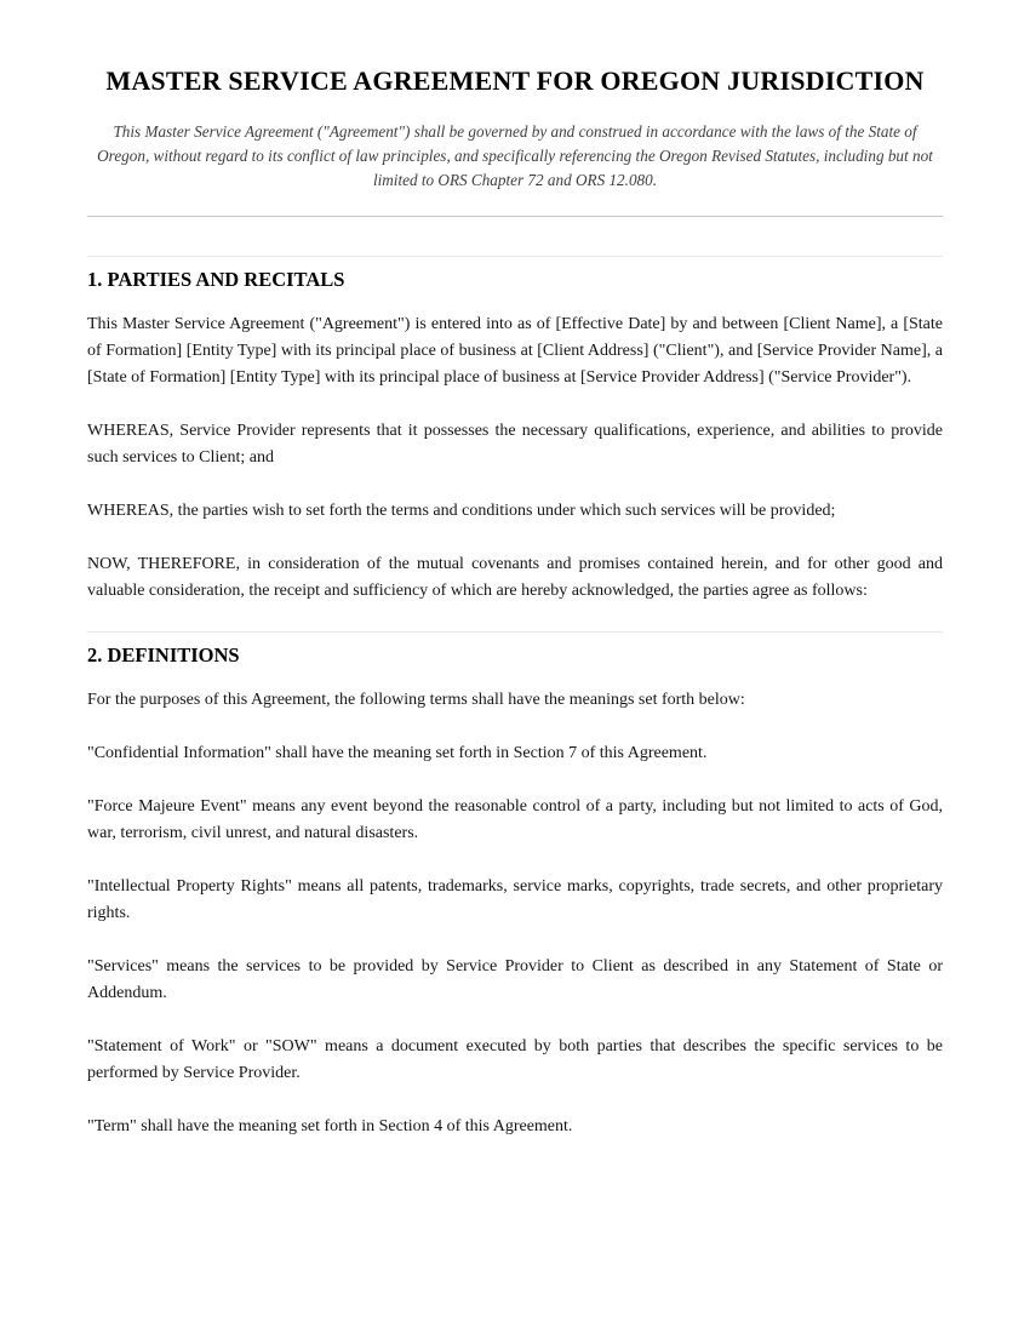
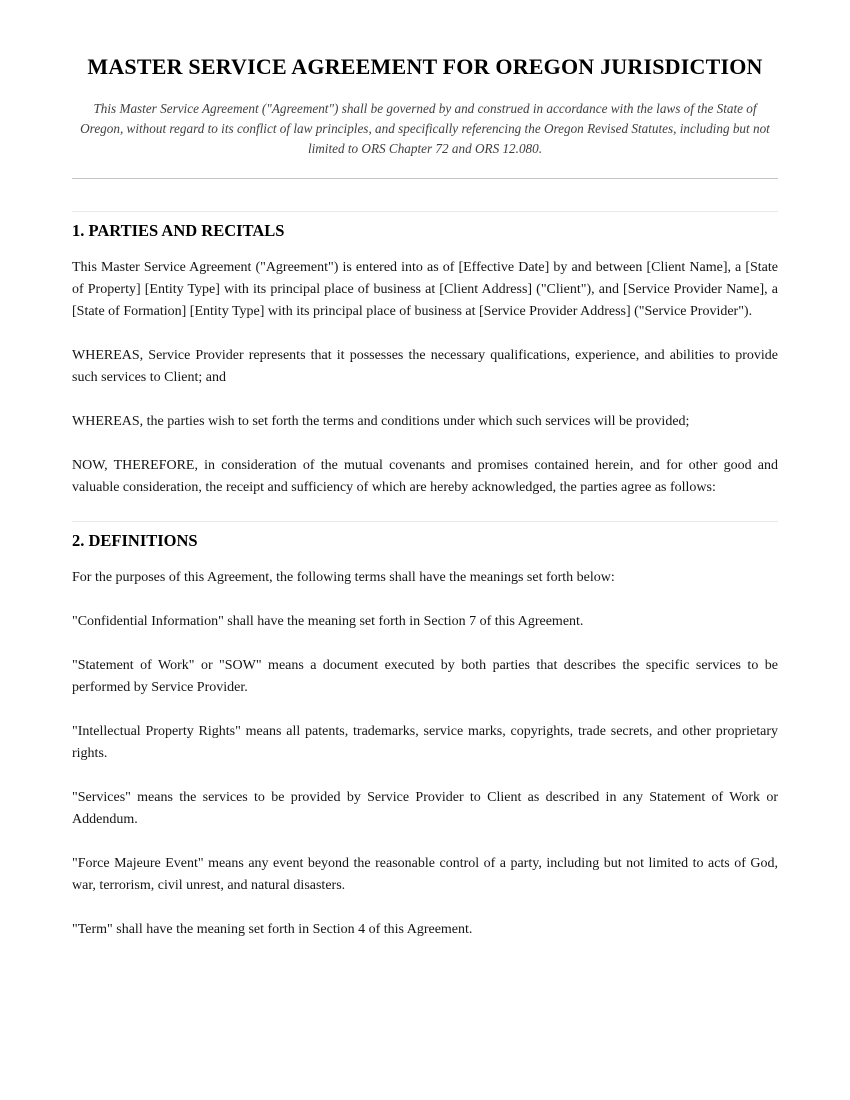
  MASTER SERVICE AGREEMENT FOR OREGON JURISDICTION
  This Master Service Agreement ("Agreement") shall be governed by and construed in accordance with the laws of the State of Oregon, without regard to its conflict of law principles, and specifically referencing the Oregon Revised Statutes, including but not limited to ORS Chapter 72 and ORS 12.080.
  1. PARTIES AND RECITALS
- This Master Service Agreement ("Agreement") is entered into as of [Effective Date] by and between [Client Name], a [State of Formation] [Entity Type] with its principal place of business at [Client Address] ("Client"), and [Service Provider Name], a [State of Formation] [Entity Type] with its principal place of business at [Service Provider Address] ("Service Provider").
+ This Master Service Agreement ("Agreement") is entered into as of [Effective Date] by and between [Client Name], a [State of Property] [Entity Type] with its principal place of business at [Client Address] ("Client"), and [Service Provider Name], a [State of Formation] [Entity Type] with its principal place of business at [Service Provider Address] ("Service Provider").
  WHEREAS, Service Provider represents that it possesses the necessary qualifications, experience, and abilities to provide such services to Client; and
  WHEREAS, the parties wish to set forth the terms and conditions under which such services will be provided;
  NOW, THEREFORE, in consideration of the mutual covenants and promises contained herein, and for other good and valuable consideration, the receipt and sufficiency of which are hereby acknowledged, the parties agree as follows:
  2. DEFINITIONS
  For the purposes of this Agreement, the following terms shall have the meanings set forth below:
  "Confidential Information" shall have the meaning set forth in Section 7 of this Agreement.
- "Force Majeure Event" means any event beyond the reasonable control of a party, including but not limited to acts of God, war, terrorism, civil unrest, and natural disasters.
+ "Statement of Work" or "SOW" means a document executed by both parties that describes the specific services to be performed by Service Provider.
  "Intellectual Property Rights" means all patents, trademarks, service marks, copyrights, trade secrets, and other proprietary rights.
- "Services" means the services to be provided by Service Provider to Client as described in any Statement of State or Addendum.
+ "Services" means the services to be provided by Service Provider to Client as described in any Statement of Work or Addendum.
- "Statement of Work" or "SOW" means a document executed by both parties that describes the specific services to be performed by Service Provider.
+ "Force Majeure Event" means any event beyond the reasonable control of a party, including but not limited to acts of God, war, terrorism, civil unrest, and natural disasters.
  "Term" shall have the meaning set forth in Section 4 of this Agreement.
